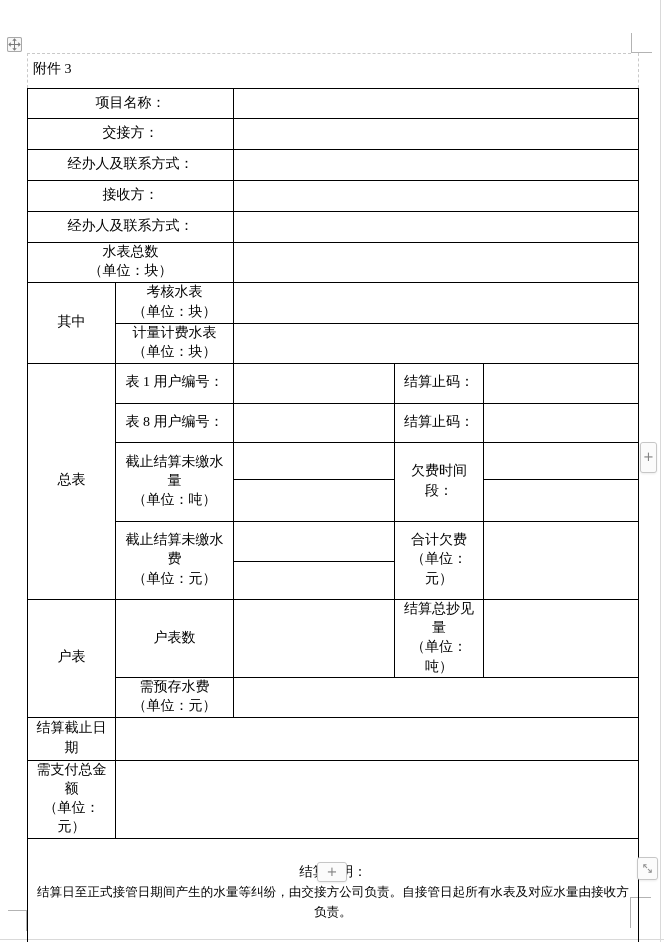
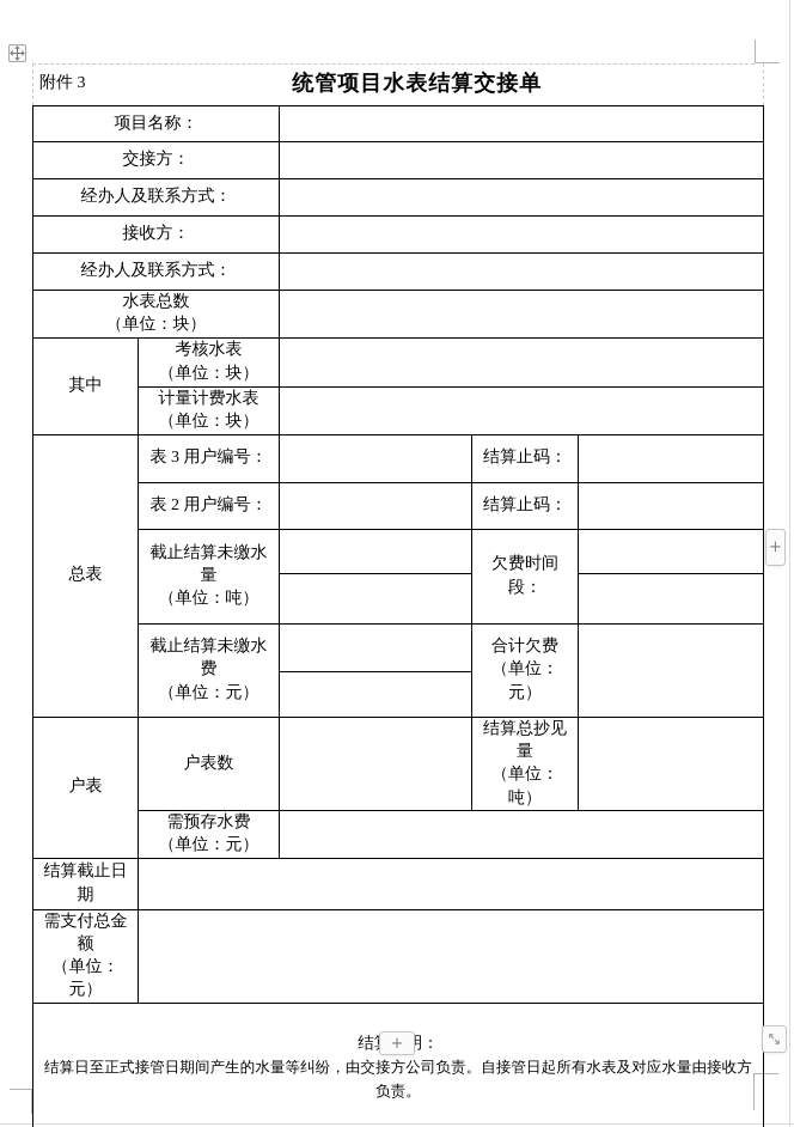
  附件 3
+ 统管项目水表结算交接单
  项目名称：
  交接方：
  经办人及联系方式：
  接收方：
  经办人及联系方式：
  水表总数 （单位：块）
  其中	考核水表 （单位：块）
  计量计费水表 （单位：块）
- 总表	表 1 用户编号：		结算止码：
+ 总表	表 3 用户编号：		结算止码：
- 表 8 用户编号：		结算止码：
+ 表 2 用户编号：		结算止码：
  截止结算未缴水 量 （单位：吨）		欠费时间段：
  截止结算未缴水费 （单位：元）		合计欠费 （单位：元）
  户表	户表数		结算总抄见量 （单位：吨）
  需预存水费 （单位：元）
  结算截止日期
  需支付总金额 （单位：元）
  结： 结算日至正式接管日期间产生的水量等纠纷，由交接方公司负责。自接管日起所有水表及对应水量由接收方负责。
  +
  +
